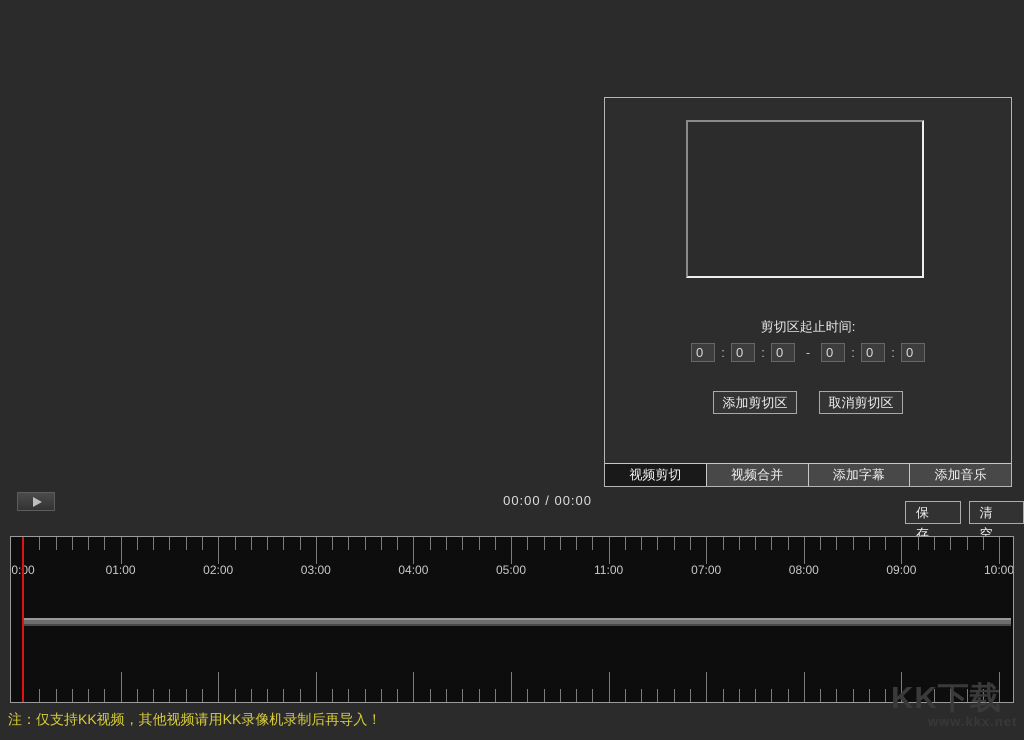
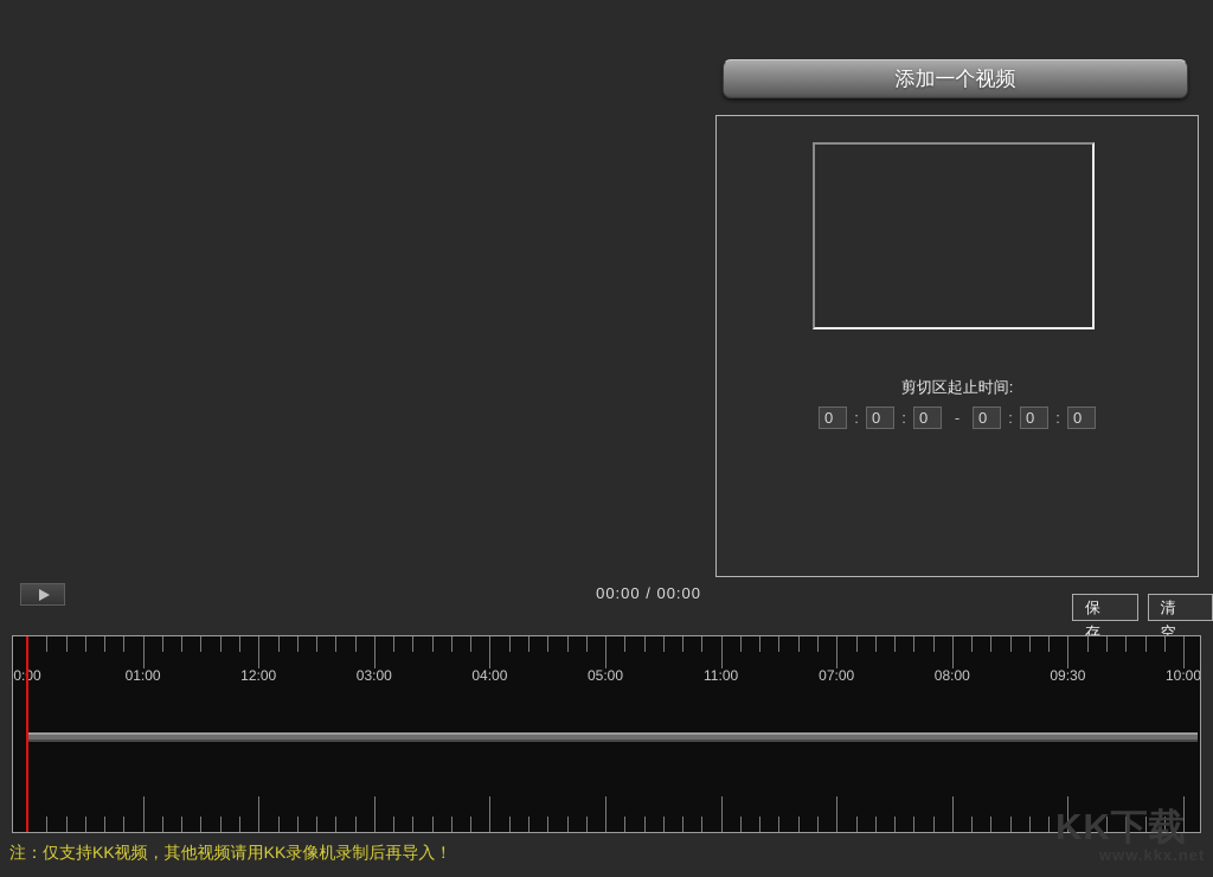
  00:00 / 00:00
+ 添加一个视频
  剪切区起止时间:
  0
  :
  0
  :
  0
  -
  0
  :
  0
  :
  0
- 添加剪切区
- 取消剪切区
- 视频剪切
- 视频合并
- 添加字幕
- 添加音乐
  保 存
  清 空
  0:00
  01:00
- 02:00
+ 12:00
  03:00
  04:00
  05:00
  11:00
  07:00
  08:00
- 09:00
+ 09:30
  10:00
  注：仅支持KK视频，其他视频请用KK录像机录制后再导入！
  KK下载
